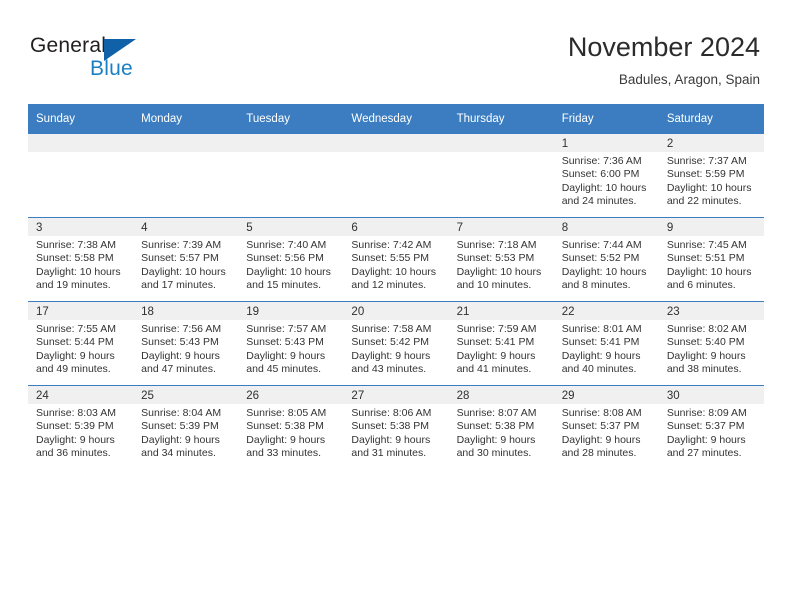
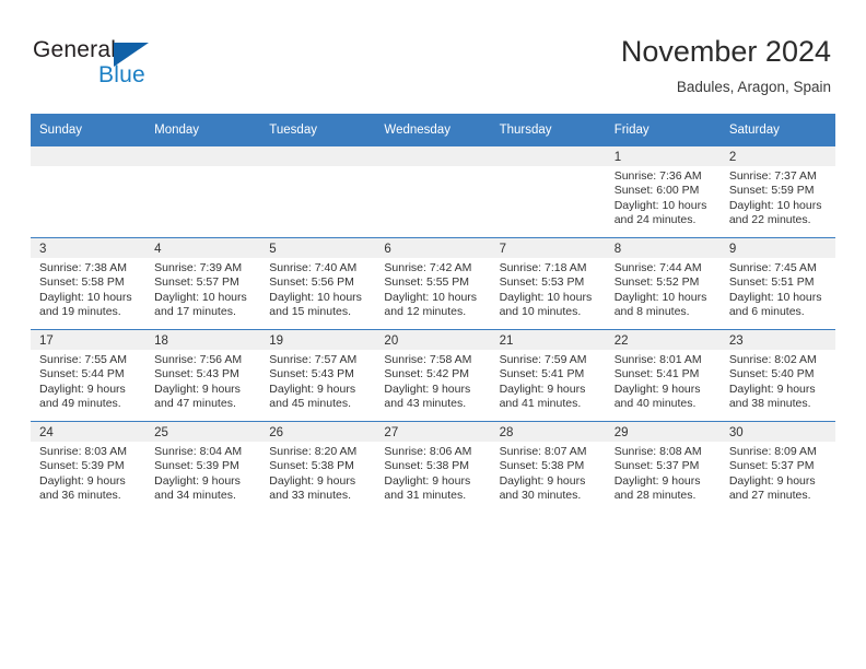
  General
  Blue
  November 2024
  Badules, Aragon, Spain
  Sunday	Monday	Tuesday	Wednesday	Thursday	Friday	Saturday
  					1Sunrise: 7:36 AMSunset: 6:00 PMDaylight: 10 hoursand 24 minutes.	2Sunrise: 7:37 AMSunset: 5:59 PMDaylight: 10 hoursand 22 minutes.
  3Sunrise: 7:38 AMSunset: 5:58 PMDaylight: 10 hoursand 19 minutes.	4Sunrise: 7:39 AMSunset: 5:57 PMDaylight: 10 hoursand 17 minutes.	5Sunrise: 7:40 AMSunset: 5:56 PMDaylight: 10 hoursand 15 minutes.	6Sunrise: 7:42 AMSunset: 5:55 PMDaylight: 10 hoursand 12 minutes.	7Sunrise: 7:18 AMSunset: 5:53 PMDaylight: 10 hoursand 10 minutes.	8Sunrise: 7:44 AMSunset: 5:52 PMDaylight: 10 hoursand 8 minutes.	9Sunrise: 7:45 AMSunset: 5:51 PMDaylight: 10 hoursand 6 minutes.
  17Sunrise: 7:55 AMSunset: 5:44 PMDaylight: 9 hoursand 49 minutes.	18Sunrise: 7:56 AMSunset: 5:43 PMDaylight: 9 hoursand 47 minutes.	19Sunrise: 7:57 AMSunset: 5:43 PMDaylight: 9 hoursand 45 minutes.	20Sunrise: 7:58 AMSunset: 5:42 PMDaylight: 9 hoursand 43 minutes.	21Sunrise: 7:59 AMSunset: 5:41 PMDaylight: 9 hoursand 41 minutes.	22Sunrise: 8:01 AMSunset: 5:41 PMDaylight: 9 hoursand 40 minutes.	23Sunrise: 8:02 AMSunset: 5:40 PMDaylight: 9 hoursand 38 minutes.
- 24Sunrise: 8:03 AMSunset: 5:39 PMDaylight: 9 hoursand 36 minutes.	25Sunrise: 8:04 AMSunset: 5:39 PMDaylight: 9 hoursand 34 minutes.	26Sunrise: 8:05 AMSunset: 5:38 PMDaylight: 9 hoursand 33 minutes.	27Sunrise: 8:06 AMSunset: 5:38 PMDaylight: 9 hoursand 31 minutes.	28Sunrise: 8:07 AMSunset: 5:38 PMDaylight: 9 hoursand 30 minutes.	29Sunrise: 8:08 AMSunset: 5:37 PMDaylight: 9 hoursand 28 minutes.	30Sunrise: 8:09 AMSunset: 5:37 PMDaylight: 9 hoursand 27 minutes.
+ 24Sunrise: 8:03 AMSunset: 5:39 PMDaylight: 9 hoursand 36 minutes.	25Sunrise: 8:04 AMSunset: 5:39 PMDaylight: 9 hoursand 34 minutes.	26Sunrise: 8:20 AMSunset: 5:38 PMDaylight: 9 hoursand 33 minutes.	27Sunrise: 8:06 AMSunset: 5:38 PMDaylight: 9 hoursand 31 minutes.	28Sunrise: 8:07 AMSunset: 5:38 PMDaylight: 9 hoursand 30 minutes.	29Sunrise: 8:08 AMSunset: 5:37 PMDaylight: 9 hoursand 28 minutes.	30Sunrise: 8:09 AMSunset: 5:37 PMDaylight: 9 hoursand 27 minutes.
